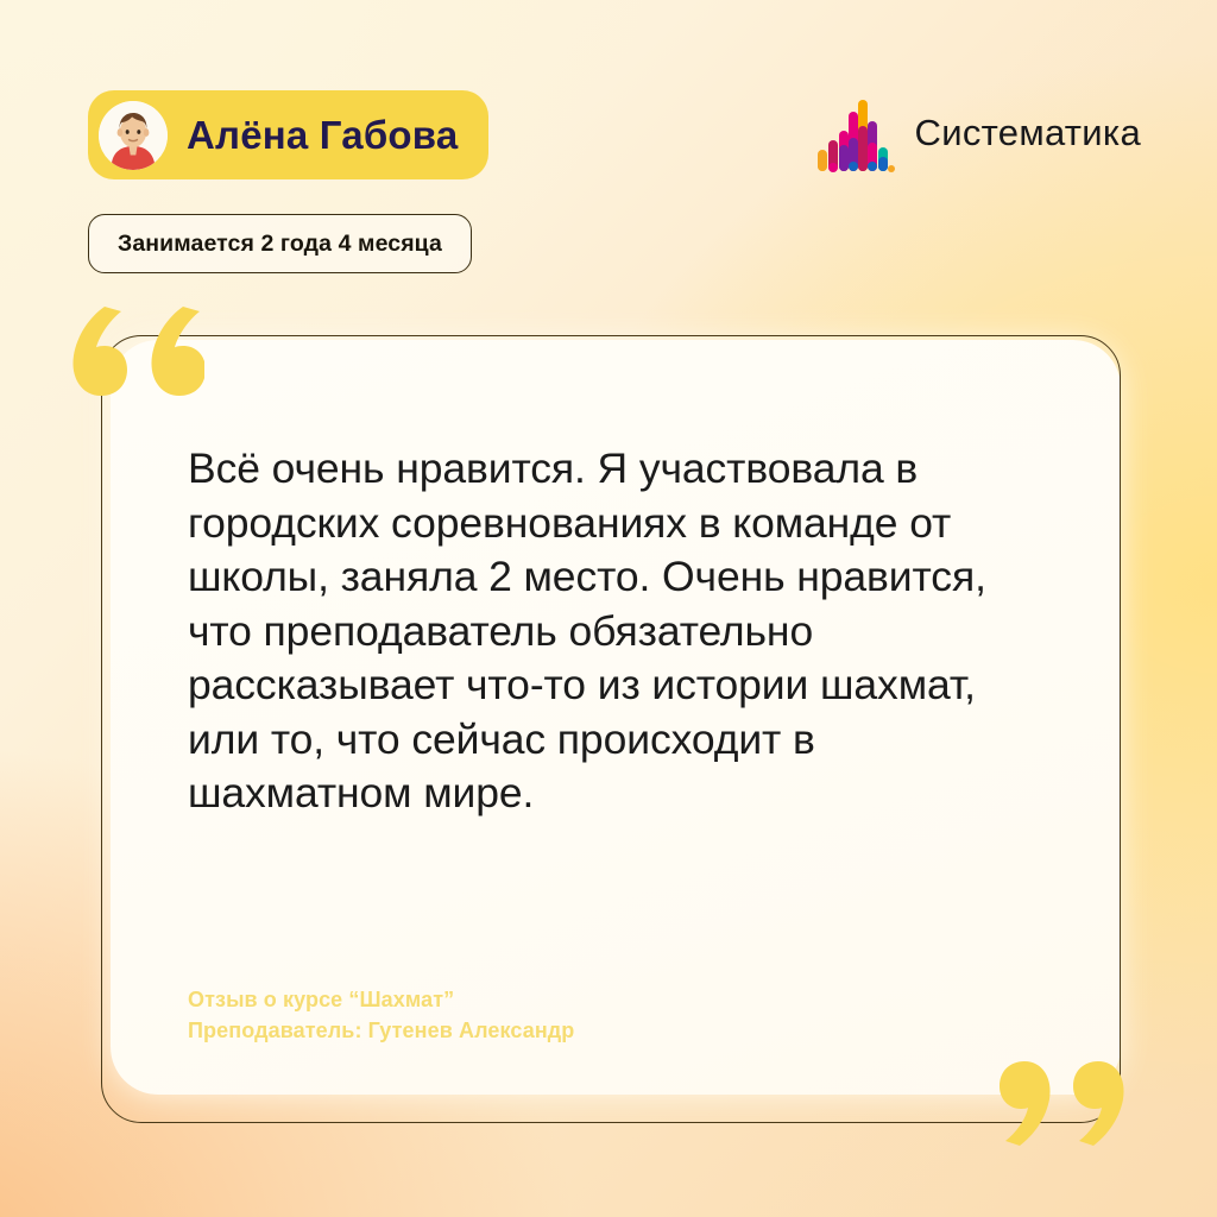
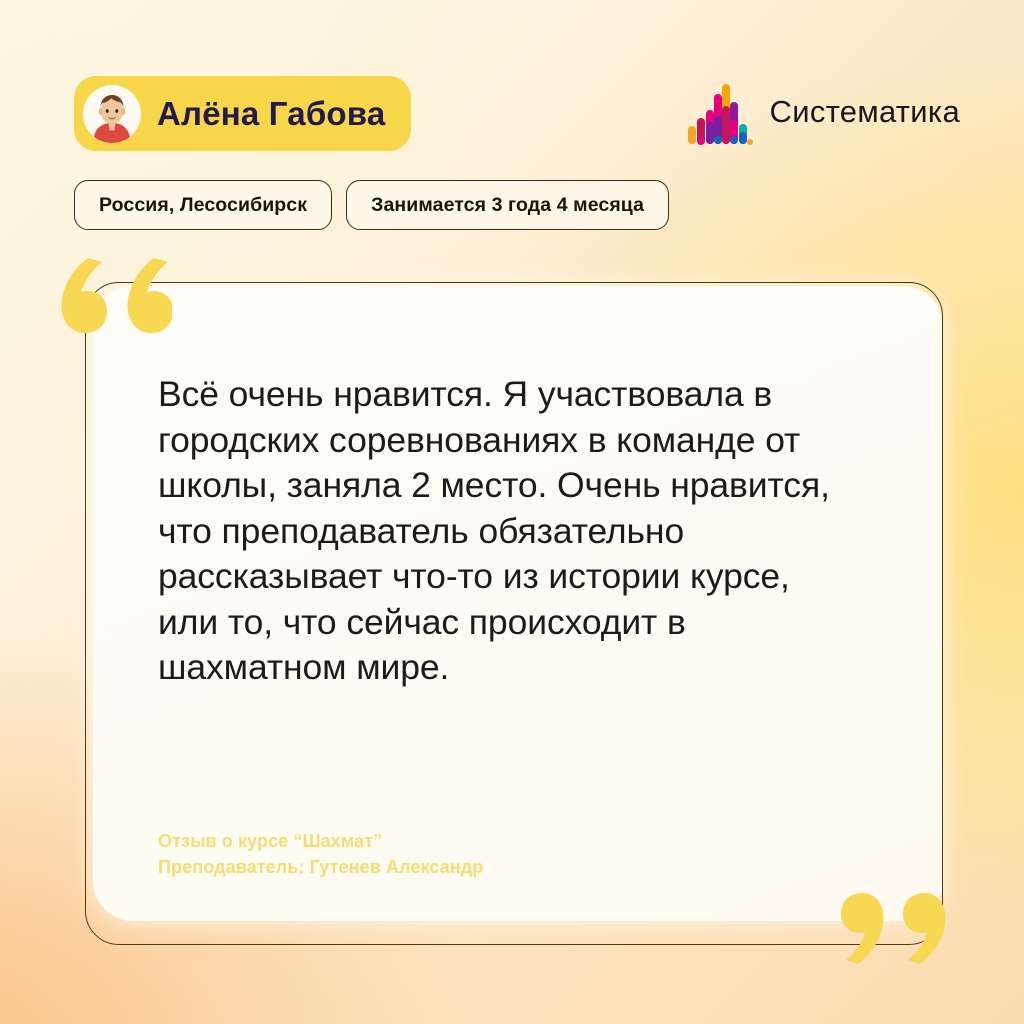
  Алёна Габова
  Систематика
+ Россия, Лесосибирск
- Занимается 2 года 4 месяца
+ Занимается 3 года 4 месяца
- Всё очень нравится. Я участвовала в городских соревнованиях в команде от школы, заняла 2 место. Очень нравится, что преподаватель обязательно рассказывает что-то из истории шахмат, или то, что сейчас происходит в шахматном мире.
+ Всё очень нравится. Я участвовала в городских соревнованиях в команде от школы, заняла 2 место. Очень нравится, что преподаватель обязательно рассказывает что-то из истории курсе, или то, что сейчас происходит в шахматном мире.
  Отзыв о курсе “Шахмат”
  Преподаватель: Гутенев Александр
